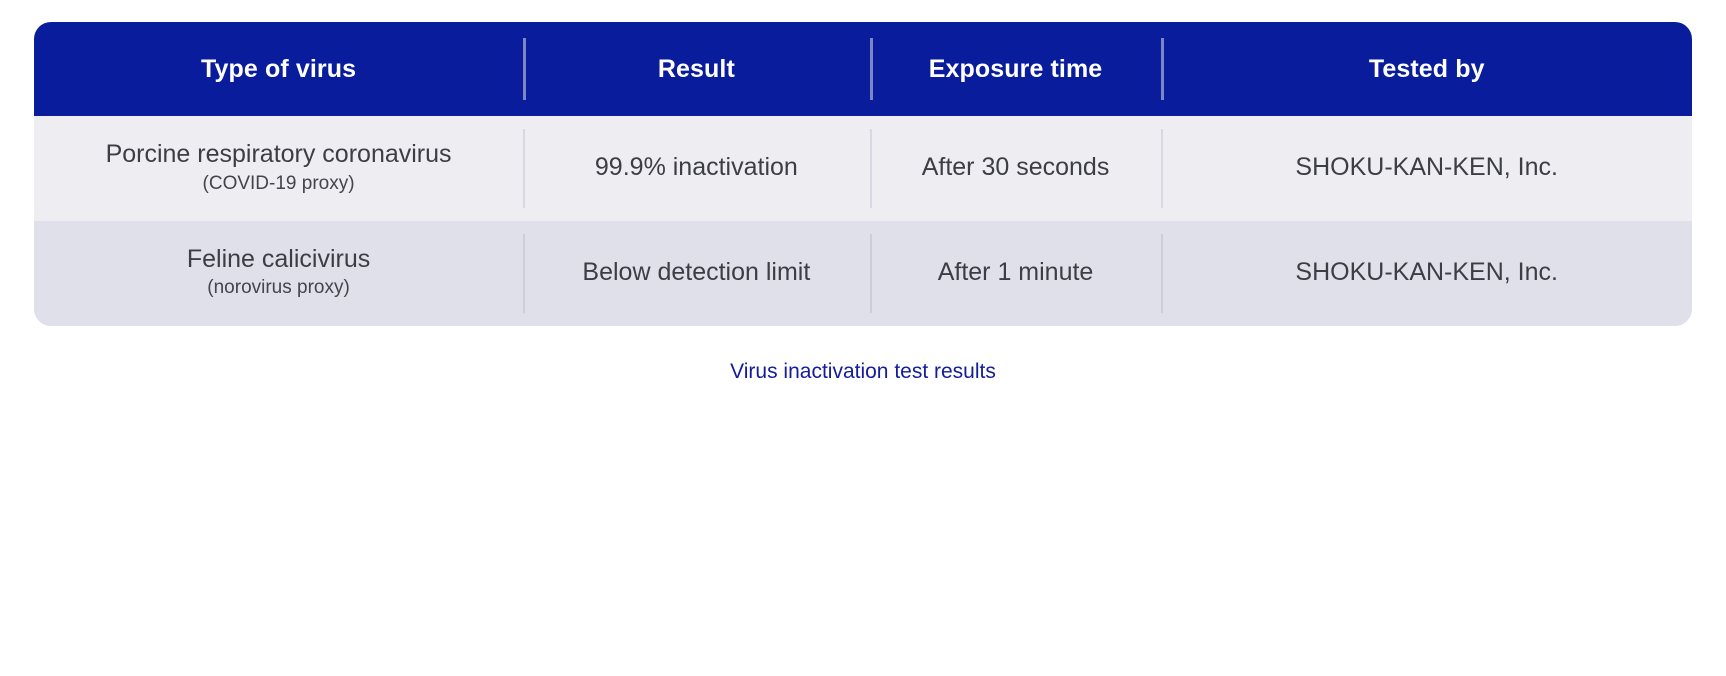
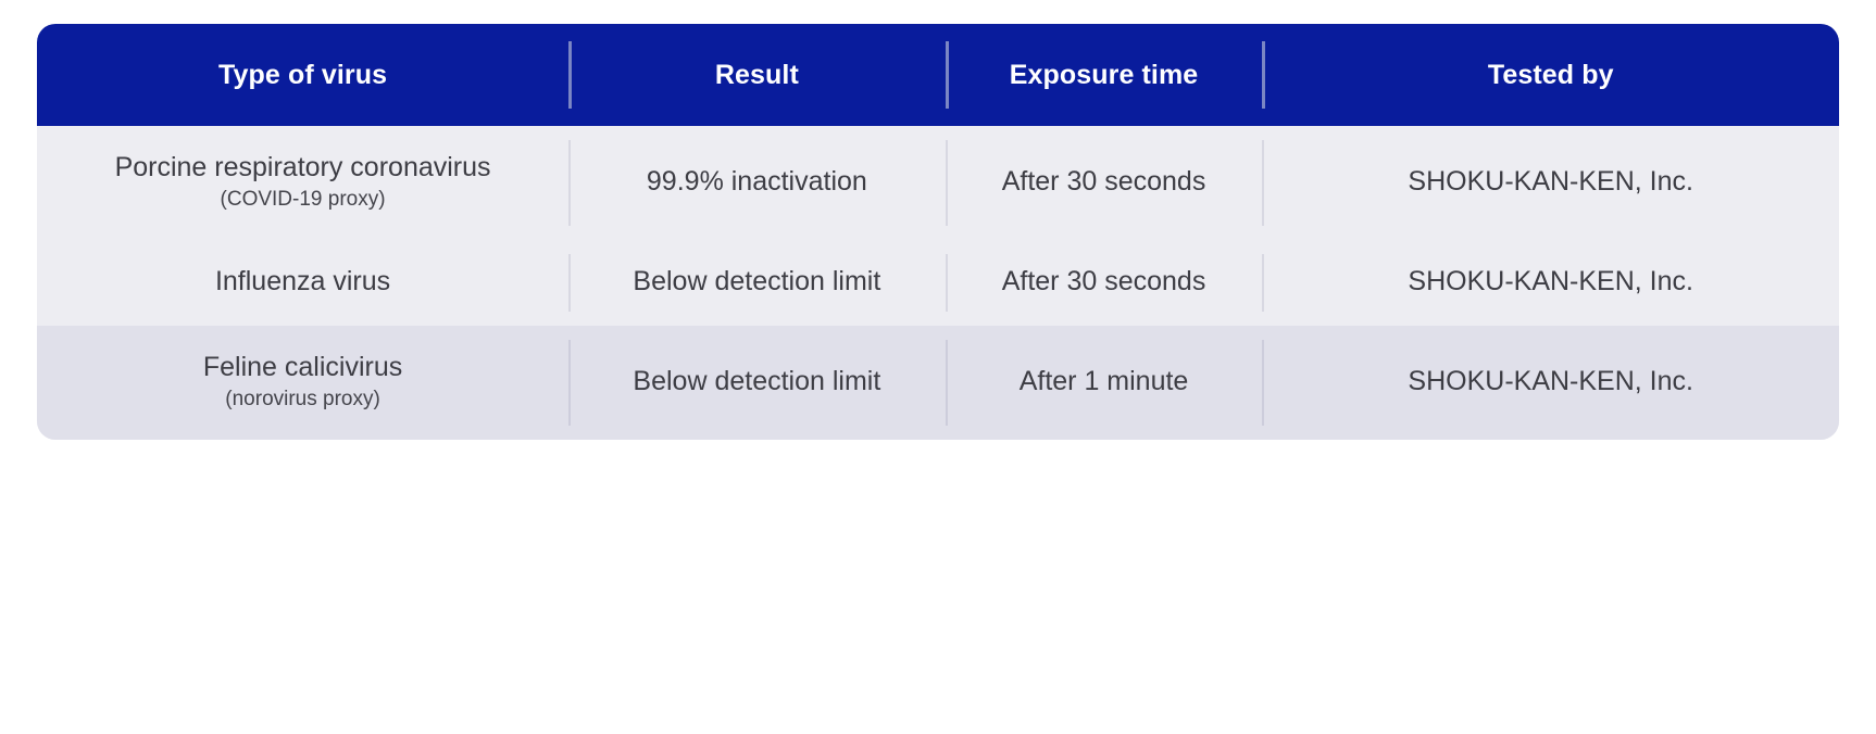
  Type of virus	Result	Exposure time	Tested by
  Porcine respiratory coronavirus (COVID-19 proxy)	99.9% inactivation	After 30 seconds	SHOKU-KAN-KEN, Inc.
+ Influenza virus	Below detection limit	After 30 seconds	SHOKU-KAN-KEN, Inc.
  Feline calicivirus (norovirus proxy)	Below detection limit	After 1 minute	SHOKU-KAN-KEN, Inc.
- Virus inactivation test results
